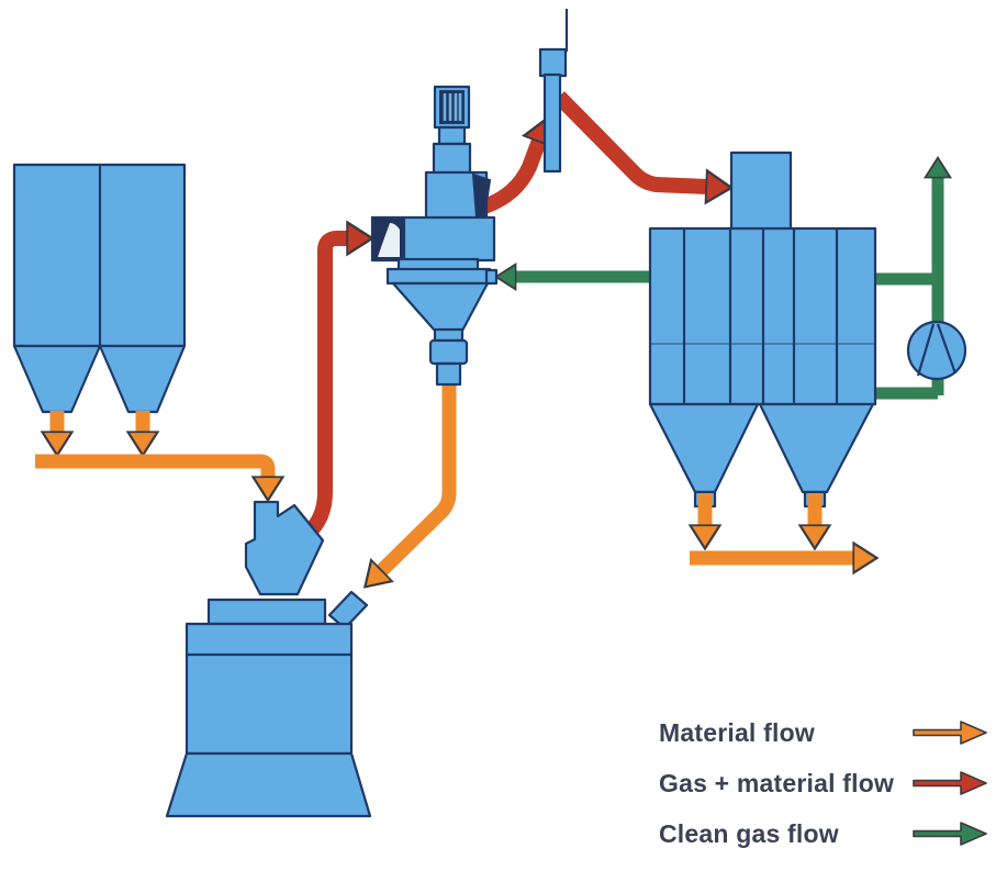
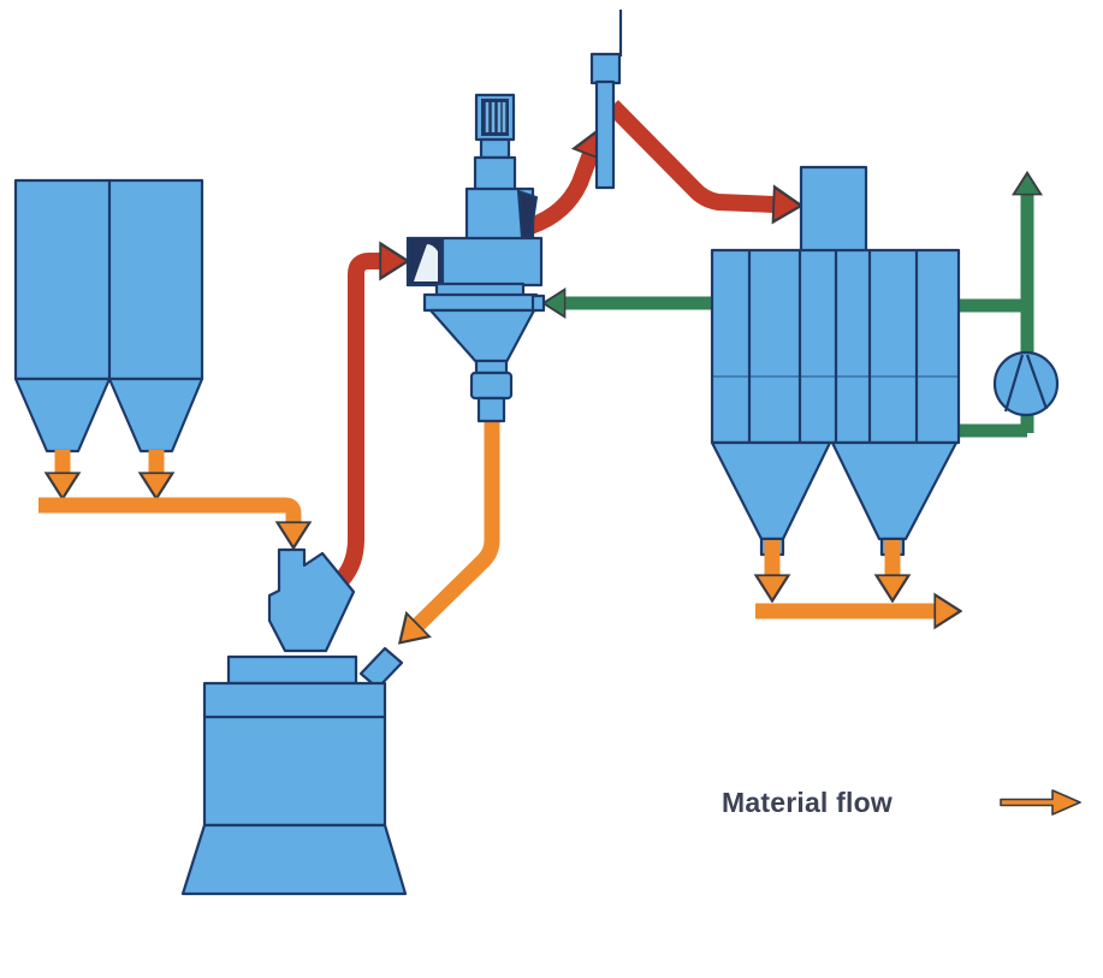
  Material flow
- Gas + material flow
- Clean gas flow
